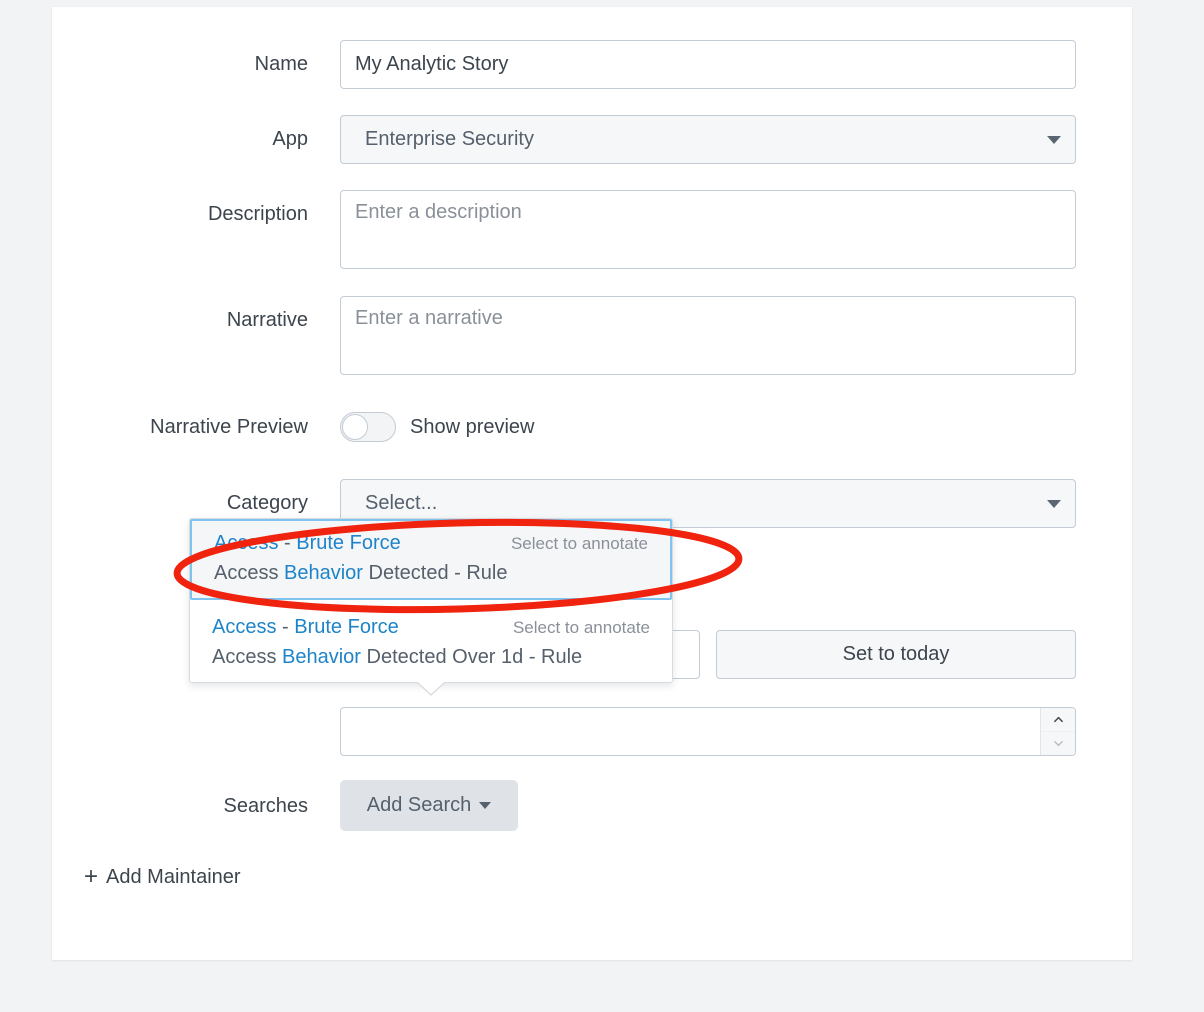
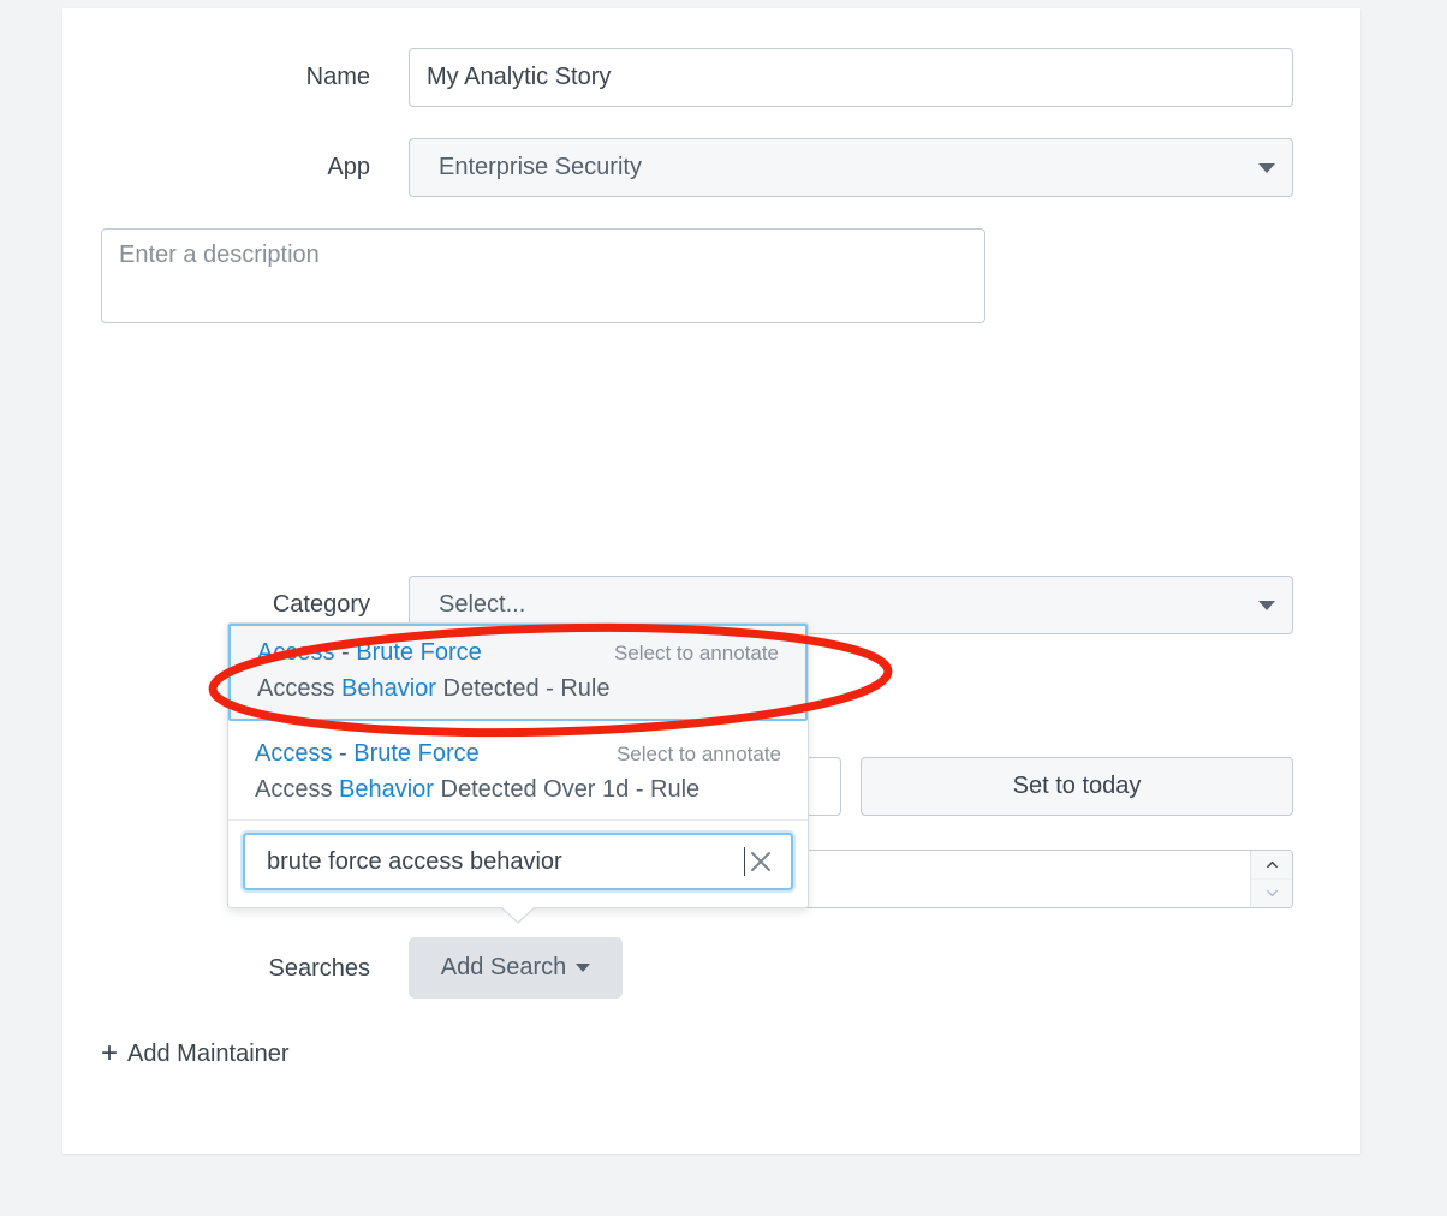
  Name
  My Analytic Story
  App
  Enterprise Security
- Description
  Enter a description
- Narrative
- Enter a narrative
- Narrative Preview
- Show preview
  Category
  Select...
  Set to today
  Searches
  Add Search
  +
  Add Maintainer
  As - Brute Force
  Select to annotate
  Access Behavior Detected - Rule
  Access - Brute Force
  Select to annotate
  Access Behavior Detected Over 1d - Rule
+ brute force access behavior
